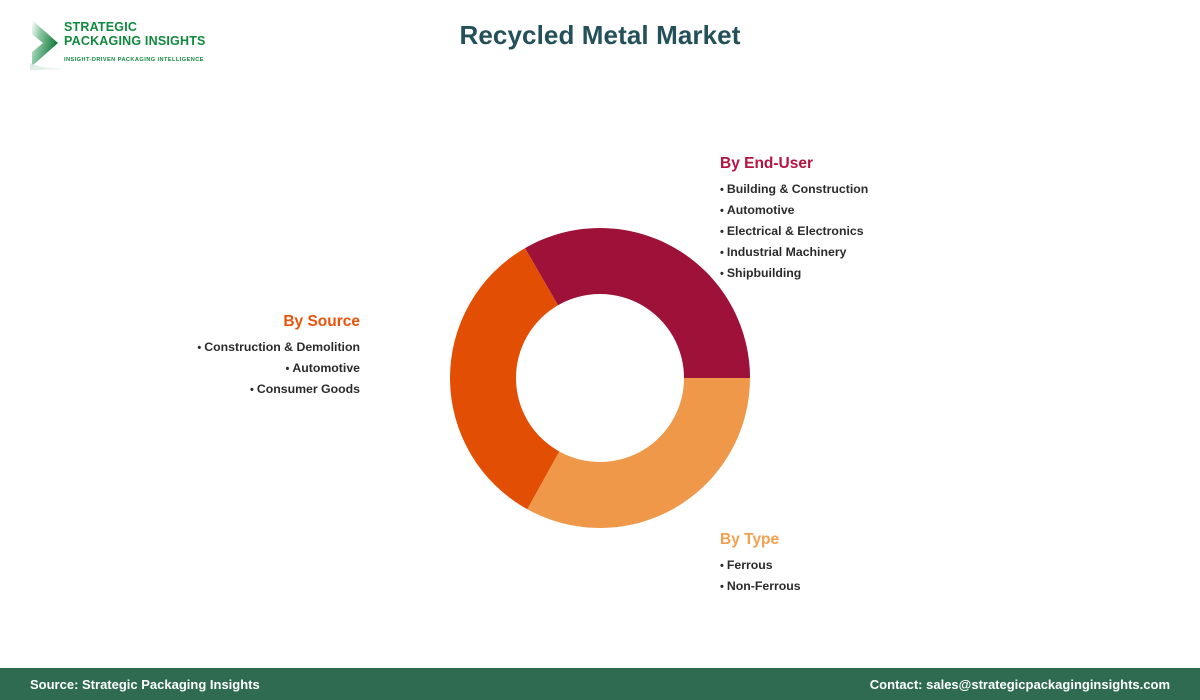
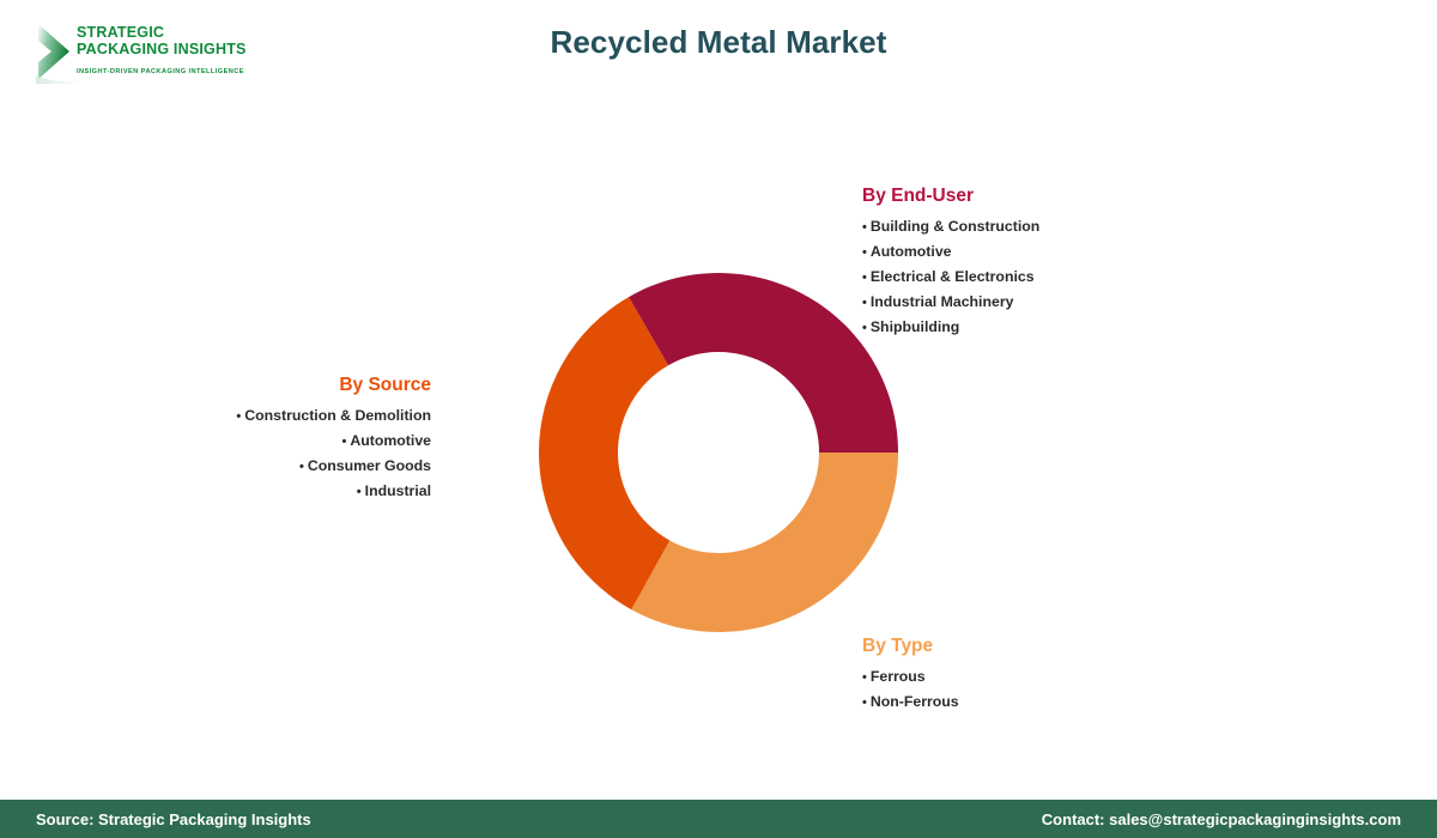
  STRATEGIC
  PACKAGING INSIGHTS
  Recycled Metal Market
  By End-User
  • Building & Construction
  • Automotive
  • Electrical & Electronics
  • Industrial Machinery
  • Shipbuilding
  By Source
  • Construction & Demolition
  • Automotive
  • Consumer Goods
+ • Industrial
  By Type
  • Ferrous
  • Non-Ferrous
  Source: Strategic Packaging Insights
  Contact: sales@strategicpackaginginsights.com
